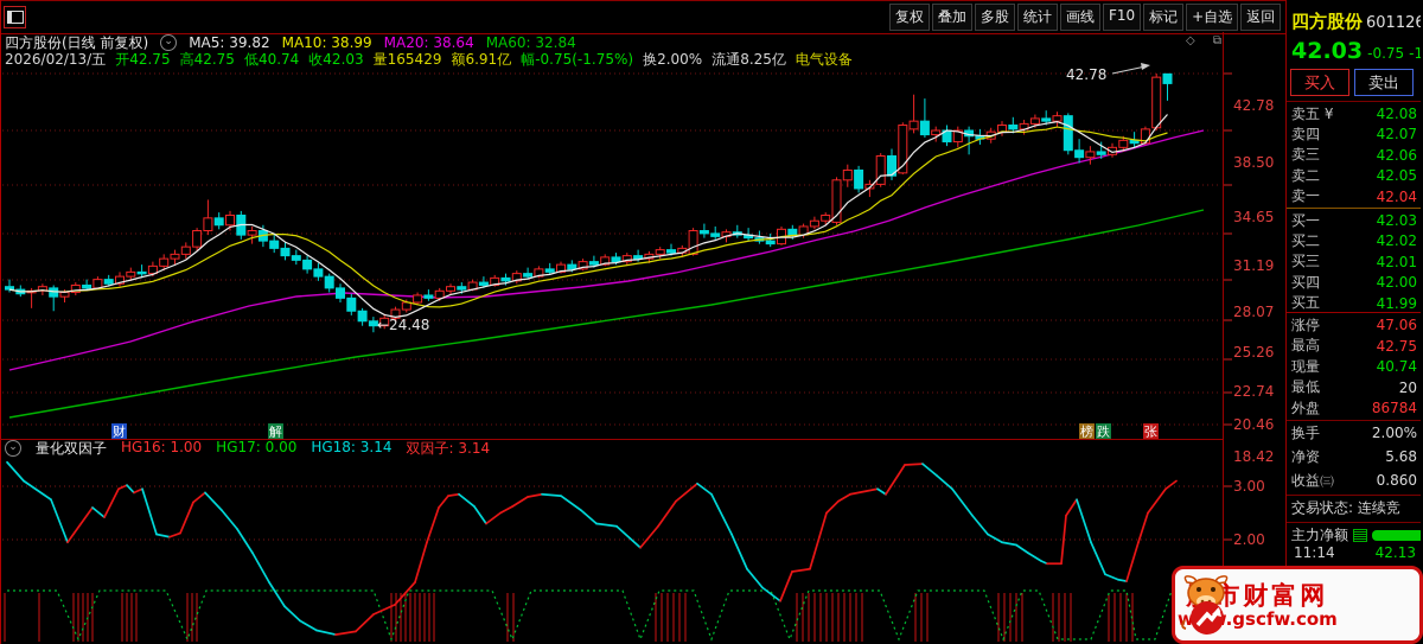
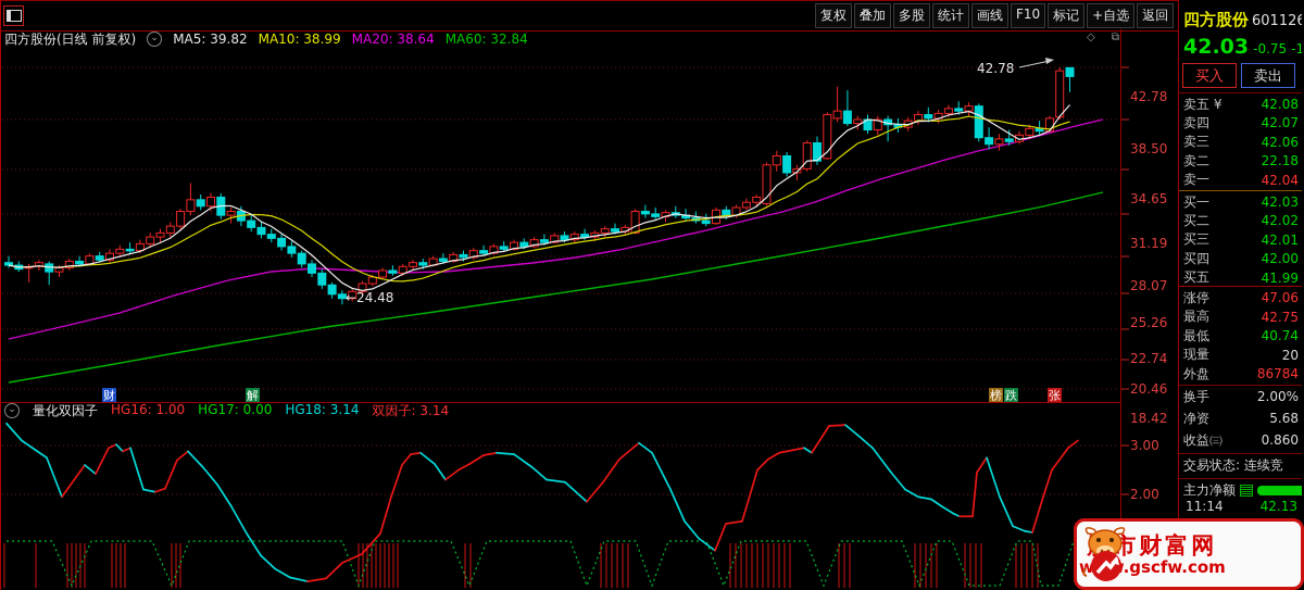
  复权
  叠加
  多股
  统计
  画线
  F10
  标记
  +自选
  返回
  四方股份(日线 前复权)
  ⌄
  MA5: 39.82
  MA10: 38.99
  MA20: 38.64
  MA60: 32.84
- 2026/02/13/五
- 开42.75
- 高42.75
- 低40.74
- 收42.03
- 量165429
- 额6.91亿
- 幅-0.75(-1.75%)
- 换2.00%
- 流通8.25亿
- 电气设备
  ◇ ⧉
  42.78
  ←24.48
  财
  解
  榜
  跌
  张
  42.78
  38.50
  34.65
  31.19
  28.07
  25.26
  22.74
  20.46
  18.42
  ⌄
  量化双因子
  HG16: 1.00
  HG17: 0.00
  HG18: 3.14
  双因子: 3.14
  3.00
  2.00
  四方股份 601126
  42.03 -0.75 -1
  买入
  卖出
  卖五 ¥
  42.08
  卖四
  42.07
  卖三
  42.06
  卖二
- 42.05
+ 22.18
  卖一
  42.04
  买一
  42.03
  买二
  42.02
  买三
  42.01
  买四
  42.00
  买五
  41.99
  涨停
  47.06
  最高
  42.75
- 现量
+ 最低
  40.74
- 最低
+ 现量
  20
  外盘
  86784
  换手
  2.00%
  净资
  5.68
  收益㈢
  0.860
  交易状态: 连续竞
  主力净额
  11:14
  42.13
  市财富网
  w.gscfw.com
